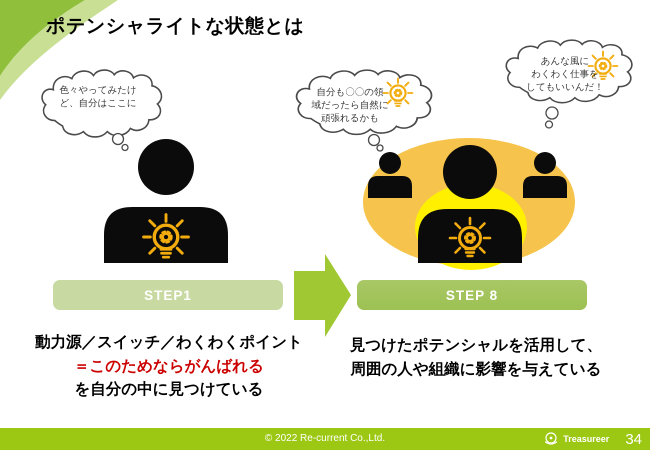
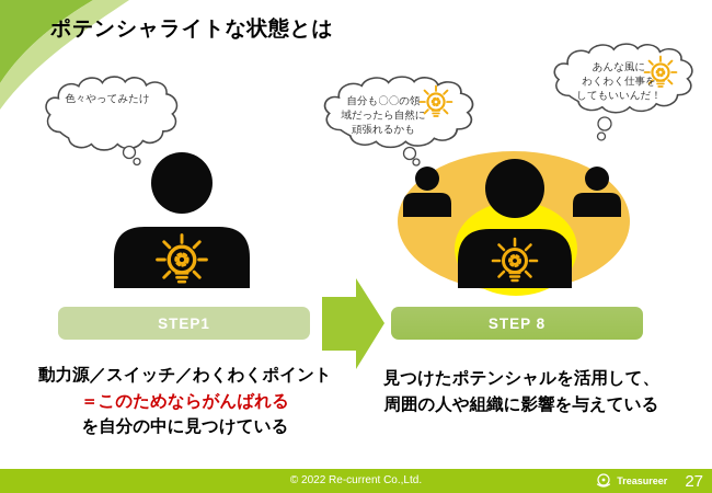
  ポテンシャライトな状態とは
  色々やってみたけ
- ど、自分はここに
  自分も〇〇の領
  域だったら自然に
  頑張れるかも
  あんな風に
  わくわく仕事を
  してもいいんだ！
  STEP1
  STEP 8
  動力源／スイッチ／わくわくポイント
  ＝このためならがんばれる
  を自分の中に見つけている
  見つけたポテンシャルを活用して、
  周囲の人や組織に影響を与えている
  © 2022 Re-current Co.,Ltd.
  Treasureer
- 34
+ 27
